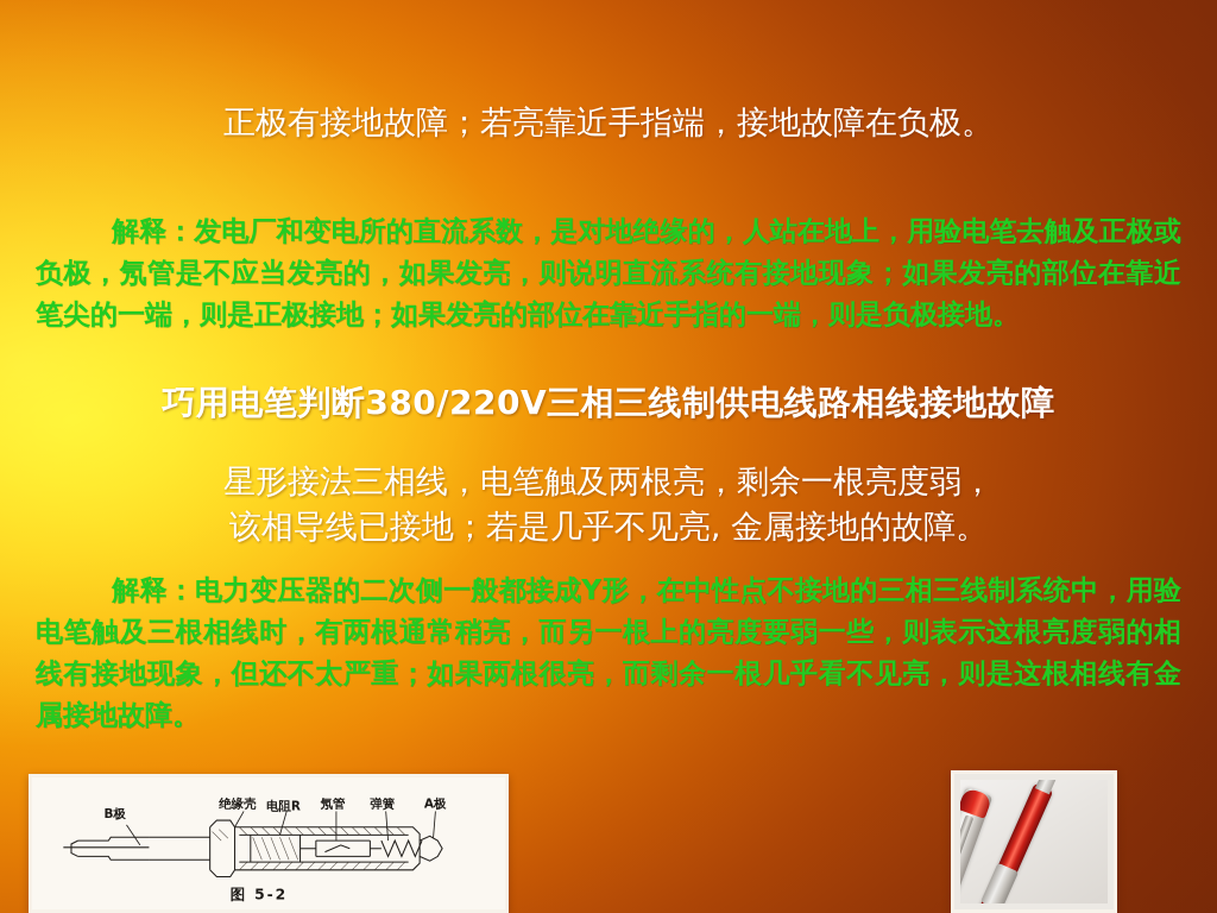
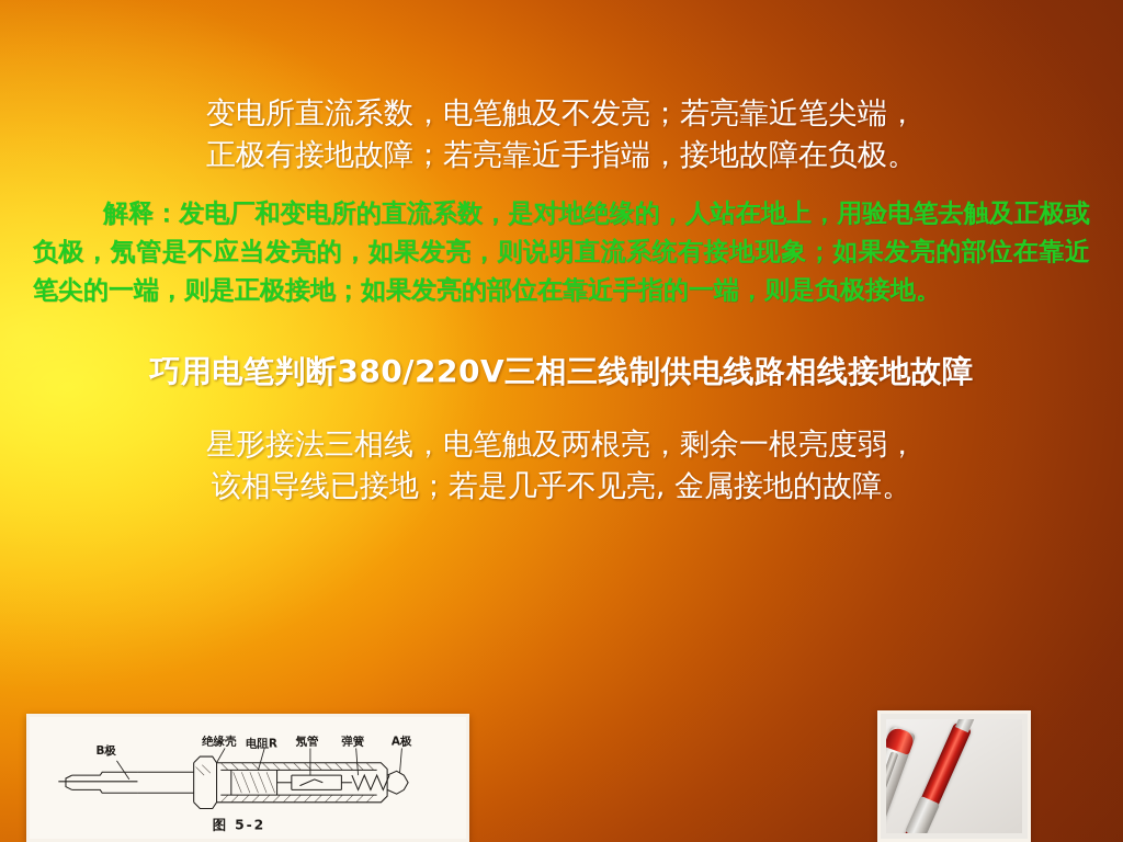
+ 变电所直流系数，电笔触及不发亮；若亮靠近笔尖端，
  正极有接地故障；若亮靠近手指端，接地故障在负极。
  解释：发电厂和变电所的直流系数，是对地绝缘的，人站在地上，用验电笔去触及正极或负极，氖管是不应当发亮的，如果发亮，则说明直流系统有接地现象；如果发亮的部位在靠近笔尖的一端，则是正极接地；如果发亮的部位在靠近手指的一端，则是负极接地。
  巧用电笔判断380/220V三相三线制供电线路相线接地故障
  星形接法三相线，电笔触及两根亮，剩余一根亮度弱，
  该相导线已接地；若是几乎不见亮, 金属接地的故障。
- 解释：电力变压器的二次侧一般都接成Y形，在中性点不接地的三相三线制系统中，用验电笔触及三根相线时，有两根通常稍亮，而另一根上的亮度要弱一些，则表示这根亮度弱的相线有接地现象，但还不太严重；如果两根很亮，而剩余一根几乎看不见亮，则是这根相线有金属接地故障。
  B极
  绝缘壳
  电阻R
  氖管
  弹簧
  A极
  图 5-2
